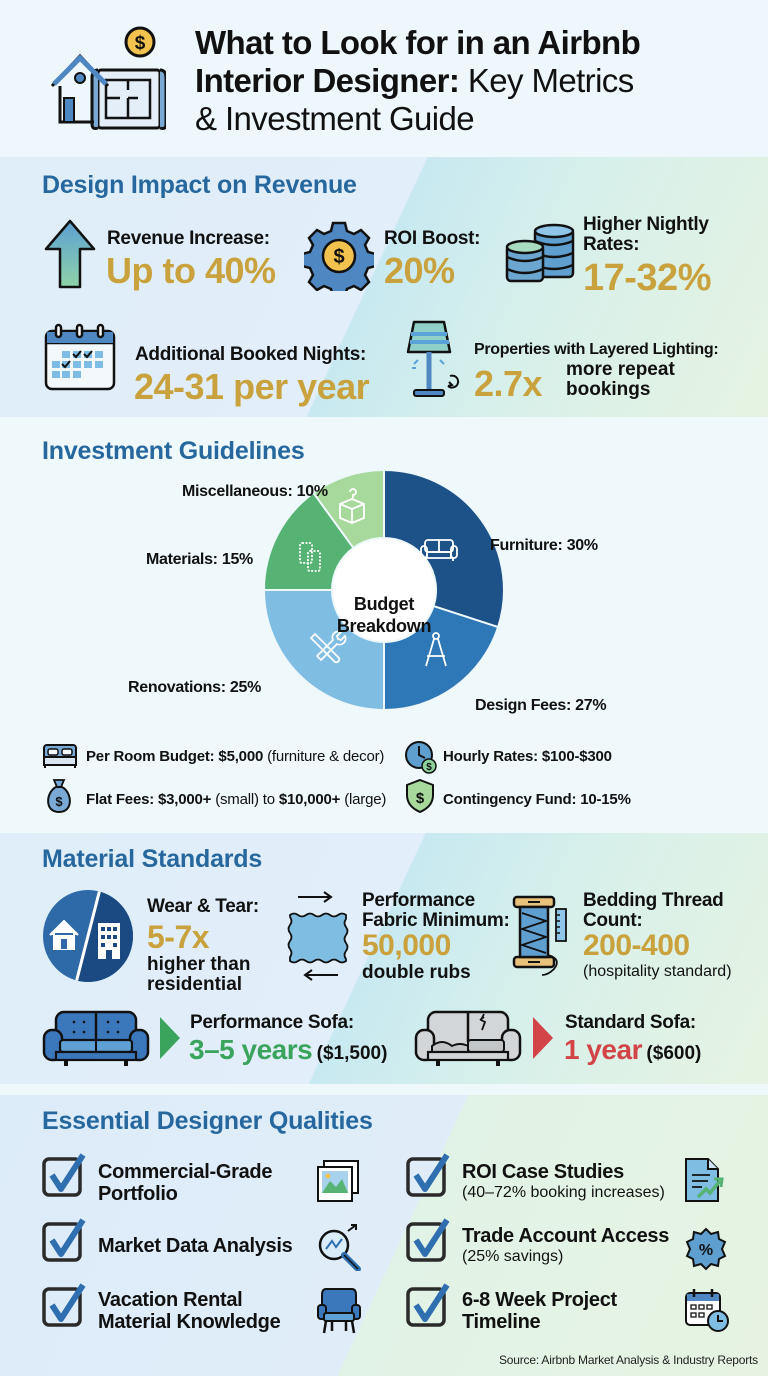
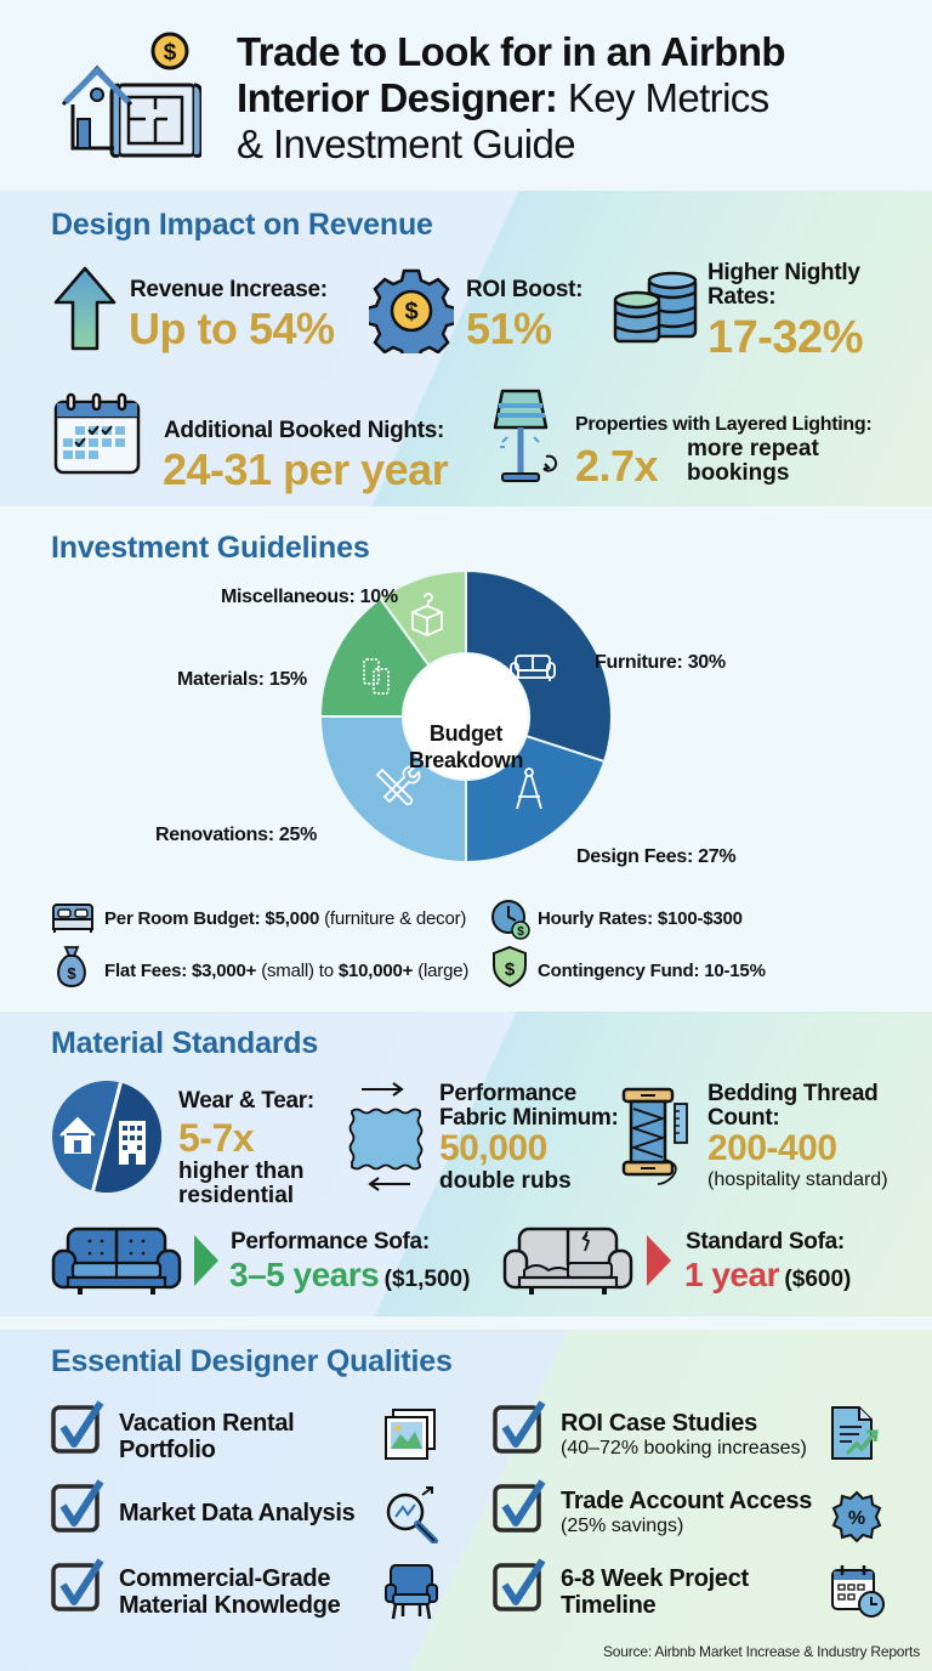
  $
- What to Look for in an Airbnb
+ Trade to Look for in an Airbnb
  Interior Designer: Key Metrics
  & Investment Guide
  Design Impact on Revenue
  Revenue Increase:
- Up to 40%
+ Up to 54%
  $
  ROI Boost:
- 20%
+ 51%
  Higher Nightly
  Rates:
  17-32%
  Additional Booked Nights:
  24-31 per year
  Properties with Layered Lighting:
  2.7x
  more repeat
  bookings
  Investment Guidelines
  Budget
  Breakdown
  Furniture: 30%
  Design Fees: 27%
  Renovations: 25%
  Materials: 15%
  Miscellaneous: 10%
  Per Room Budget: $5,000 (furniture & decor)
  $
  Hourly Rates: $100-$300
  $
  Flat Fees: $3,000+ (small) to $10,000+ (large)
  $
  Contingency Fund: 10-15%
  Material Standards
  Wear & Tear:
  5-7x
  higher than
  residential
  Performance
  Fabric Minimum:
  50,000
  double rubs
  Bedding Thread
  Count:
  200-400
  (hospitality standard)
  Performance Sofa:
  3–5 years ($1,500)
  Standard Sofa:
  1 year ($600)
  Essential Designer Qualities
- Commercial-Grade
+ Vacation Rental
  Portfolio
  ROI Case Studies
  (40–72% booking increases)
  Market Data Analysis
  Trade Account Access
  (25% savings)
  %
- Vacation Rental
+ Commercial-Grade
  Material Knowledge
  6-8 Week Project
  Timeline
- Source: Airbnb Market Analysis & Industry Reports
+ Source: Airbnb Market Increase & Industry Reports
